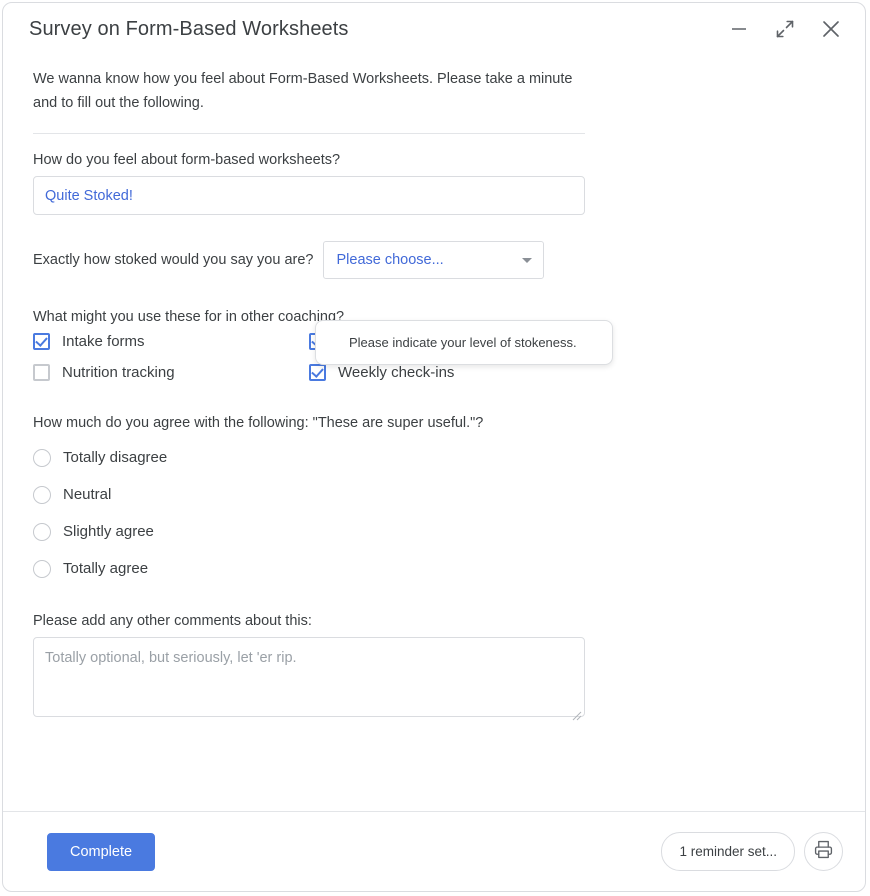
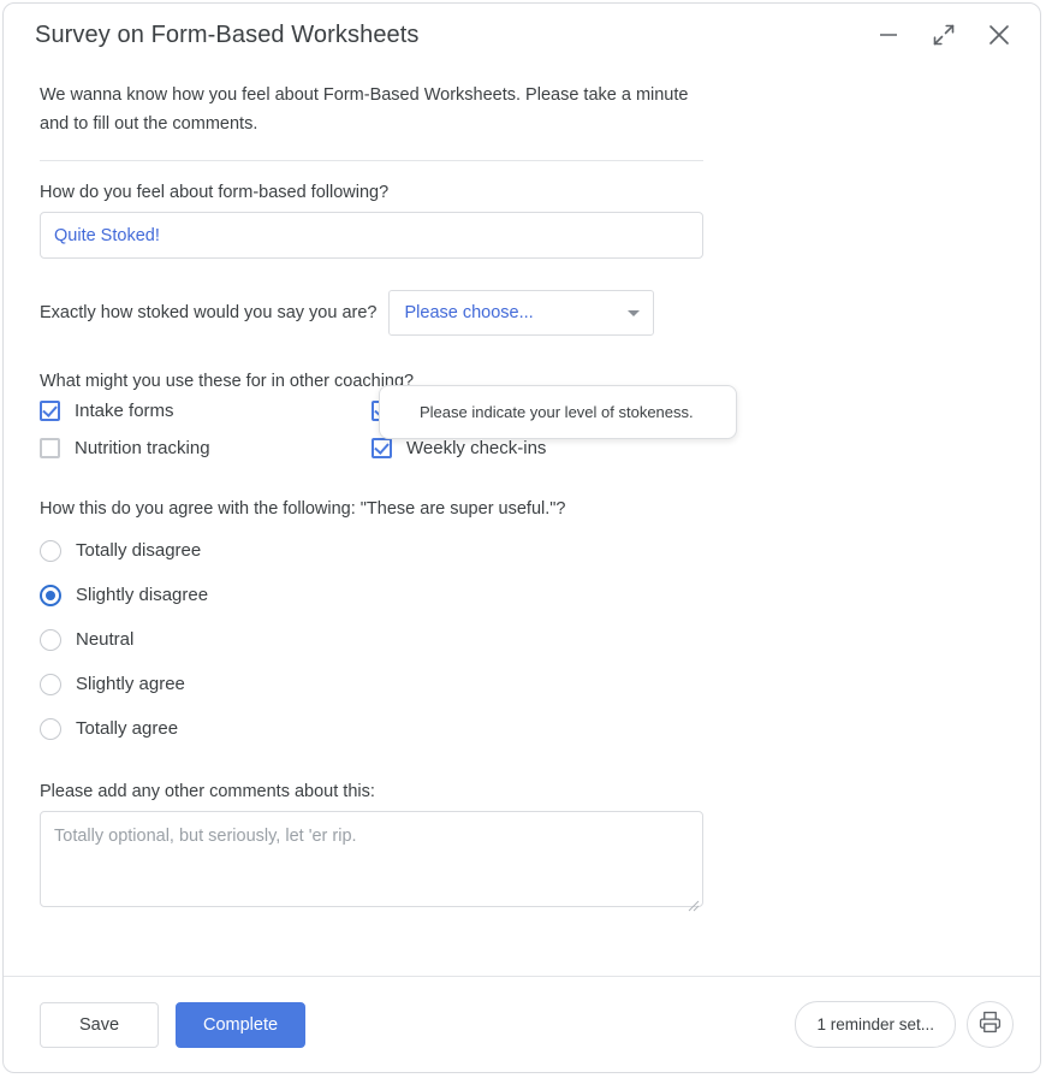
  Survey on Form-Based Worksheets
- We wanna know how you feel about Form-Based Worksheets. Please take a minute and to fill out the following.
+ We wanna know how you feel about Form-Based Worksheets. Please take a minute and to fill out the comments.
- How do you feel about form-based worksheets?
+ How do you feel about form-based following?
  Quite Stoked!
  Exactly how stoked would you say you are?
  Please choose...
  What might you use these for in other coaching?
  Intake forms
  Nutrition tracking
  Weekly check-ins
- How much do you agree with the following: "These are super useful."?
+ How this do you agree with the following: "These are super useful."?
  Totally disagree
+ Slightly disagree
  Neutral
  Slightly agree
  Totally agree
  Please add any other comments about this:
  Totally optional, but seriously, let 'er rip.
  Please indicate your level of stokeness.
+ Save
  Complete
  1 reminder set...
